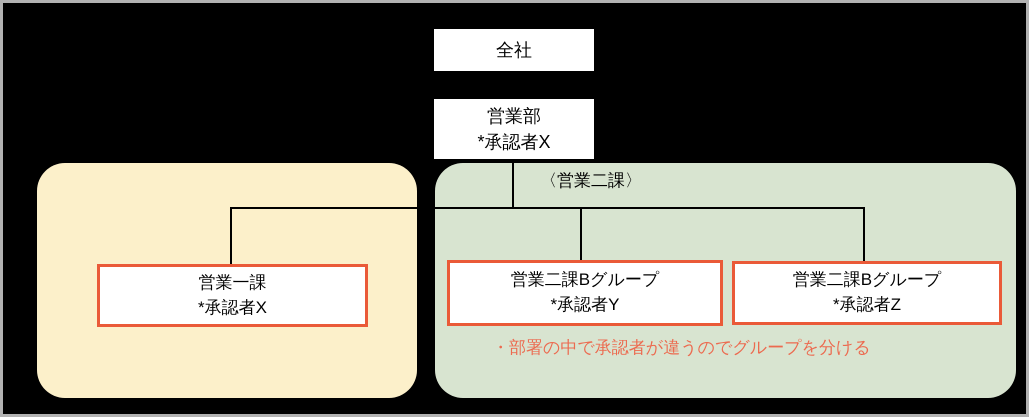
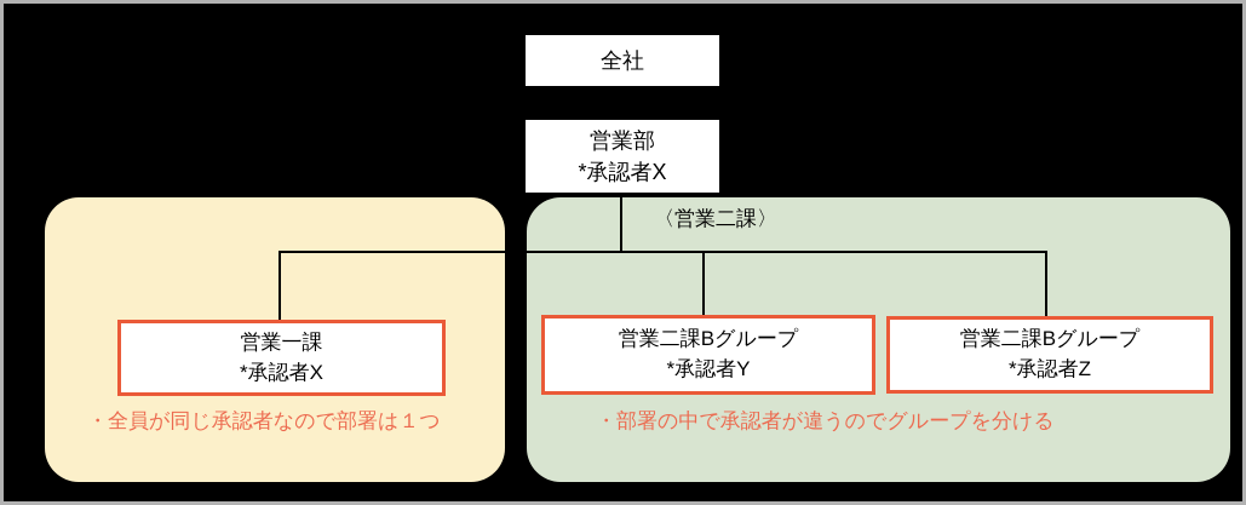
  全社
  営業部
  *承認者X
  〈営業二課〉
  営業一課
  *承認者X
  営業二課Bグループ
  *承認者Y
  営業二課Bグループ
  *承認者Z
+ ・全員が同じ承認者なので部署は１つ
  ・部署の中で承認者が違うのでグループを分ける
